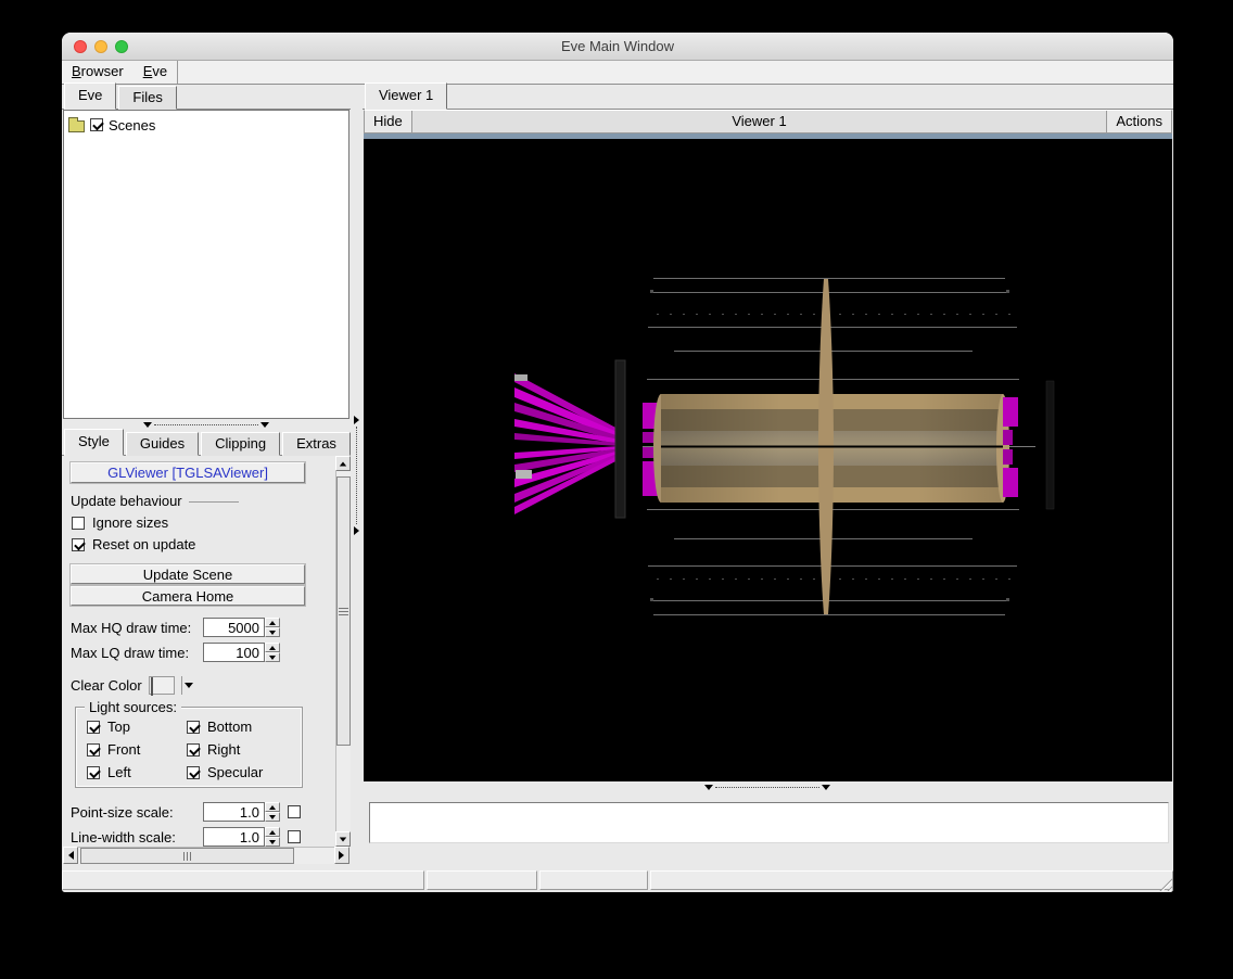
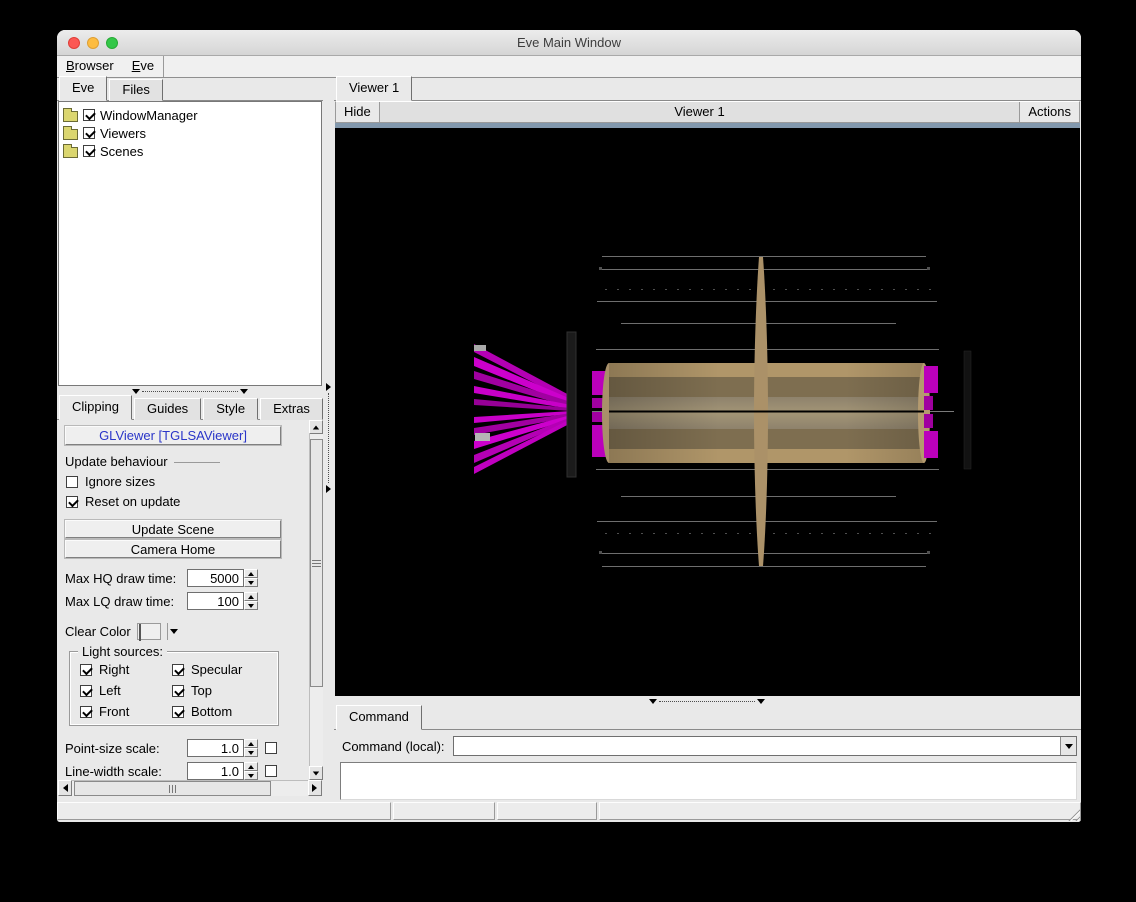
  Eve Main Window
  Browser
  Eve
  Eve
  Files
+ WindowManager
+ Viewers
  Scenes
- Style
+ Clipping
  Guides
- Clipping
+ Style
  Extras
  GLViewer [TGLSAViewer]
  Update behaviour
  Ignore sizes
  Reset on update
  Update Scene
  Camera Home
  Max HQ draw time:
  5000
  Max LQ draw time:
  100
  Clear Color
  Light sources:
- Top
+ Right
- Bottom
+ Specular
- Front
+ Left
- Right
+ Top
- Left
+ Front
- Specular
+ Bottom
  Point-size scale:
  1.0
  Line-width scale:
  1.0
  Viewer 1
  Hide
  Viewer 1
  Actions
+ Command
+ Command (local):
